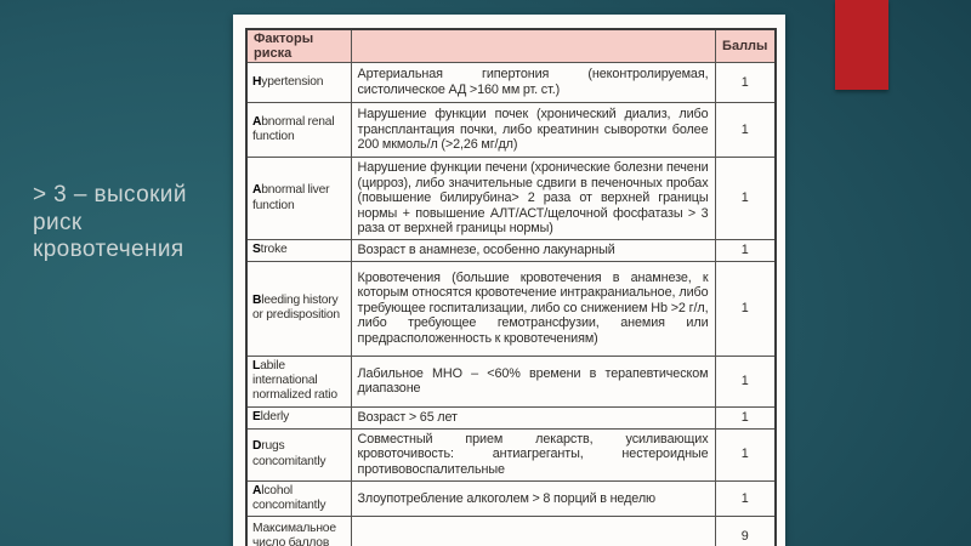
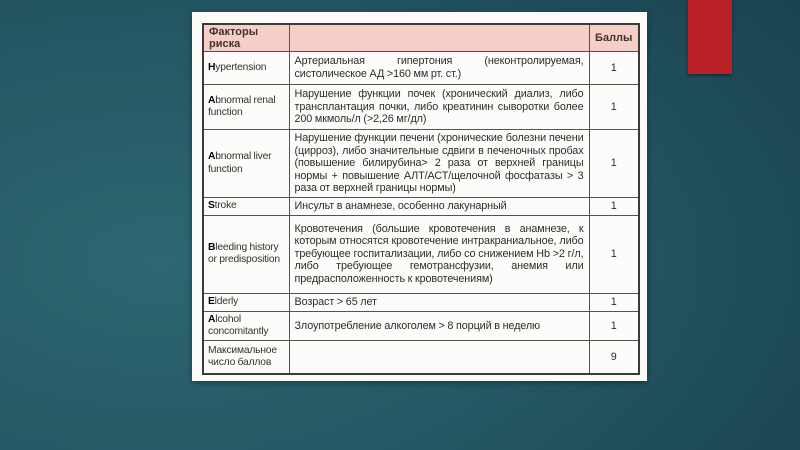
- > 3 – высокий
- риск
- кровотечения
  Факторы риска		Баллы
  Hypertension	Артериальная гипертония (неконтролируемая, систолическое АД >160 мм рт. ст.)	1
  Abnormal renal function	Нарушение функции почек (хронический диализ, либо трансплантация почки, либо креатинин сыворотки более 200 мкмоль/л (>2,26 мг/дл)	1
  Abnormal liver function	Нарушение функции печени (хронические болезни печени (цирроз), либо значительные сдвиги в печеночных пробах (повышение билирубина> 2 раза от верхней границы нормы + повышение АЛТ/АСТ/щелочной фосфатазы > 3 раза от верхней границы нормы)	1
- Stroke	Возраст в анамнезе, особенно лакунарный	1
+ Stroke	Инсульт в анамнезе, особенно лакунарный	1
  Bleeding history or predisposition	Кровотечения (большие кровотечения в анамнезе, к которым относятся кровотечение интракраниальное, либо требующее госпитализации, либо со снижением Hb >2 г/л, либо требующее гемотрансфузии, анемия или предрасположенность к кровотечениям)	1
- Labile international normalized ratio	Лабильное МНО – <60% времени в терапевтическом диапазоне	1
  Elderly	Возраст > 65 лет	1
- Drugs concomitantly	Совместный прием лекарств, усиливающих кровоточивость: антиагреганты, нестероидные противовоспалительные	1
  Alcohol concomitantly	Злоупотребление алкоголем > 8 порций в неделю	1
  Максимальное число баллов		9
